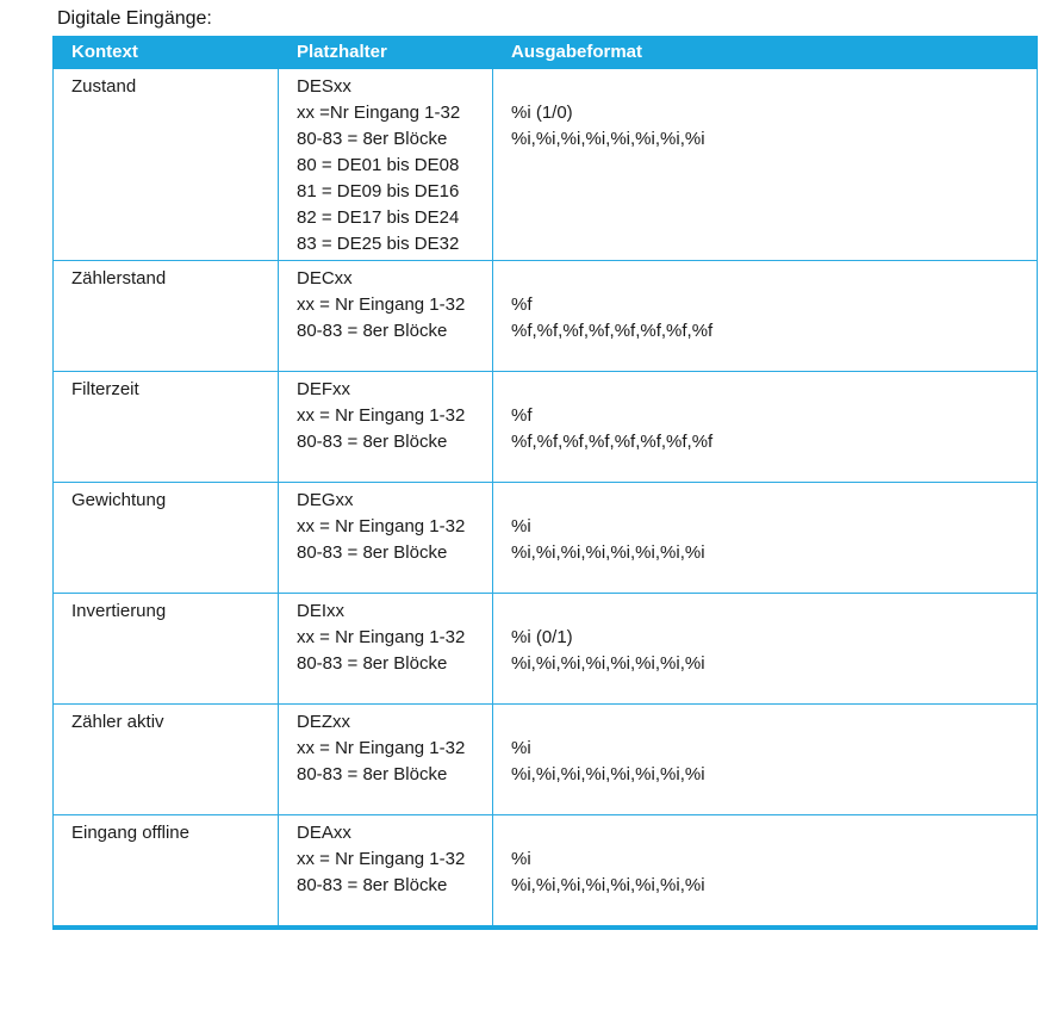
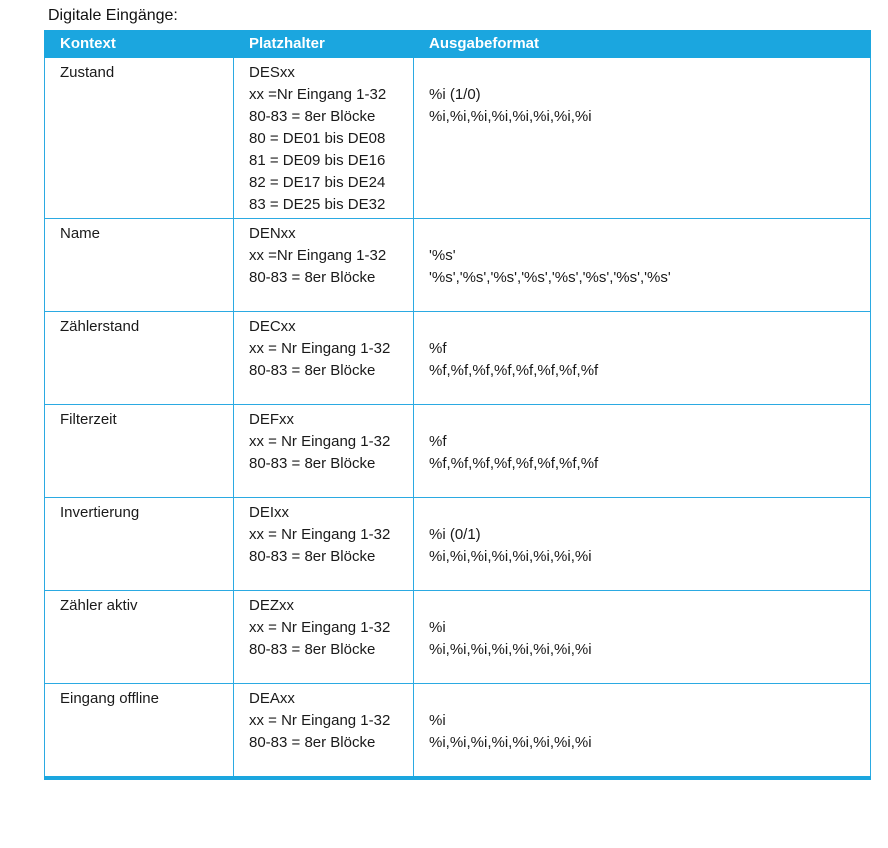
  Digitale Eingänge:
  Kontext	Platzhalter	Ausgabeformat
  Zustand	DESxx xx =Nr Eingang 1-32 80-83 = 8er Blöcke 80 = DE01 bis DE08 81 = DE09 bis DE16 82 = DE17 bis DE24 83 = DE25 bis DE32	%i (1/0) %i,%i,%i,%i,%i,%i,%i,%i
+ Name	DENxx xx =Nr Eingang 1-32 80-83 = 8er Blöcke	'%s' '%s','%s','%s','%s','%s','%s','%s','%s'
  Zählerstand	DECxx xx = Nr Eingang 1-32 80-83 = 8er Blöcke	%f %f,%f,%f,%f,%f,%f,%f,%f
  Filterzeit	DEFxx xx = Nr Eingang 1-32 80-83 = 8er Blöcke	%f %f,%f,%f,%f,%f,%f,%f,%f
- Gewichtung	DEGxx xx = Nr Eingang 1-32 80-83 = 8er Blöcke	%i %i,%i,%i,%i,%i,%i,%i,%i
  Invertierung	DEIxx xx = Nr Eingang 1-32 80-83 = 8er Blöcke	%i (0/1) %i,%i,%i,%i,%i,%i,%i,%i
  Zähler aktiv	DEZxx xx = Nr Eingang 1-32 80-83 = 8er Blöcke	%i %i,%i,%i,%i,%i,%i,%i,%i
  Eingang offline	DEAxx xx = Nr Eingang 1-32 80-83 = 8er Blöcke	%i %i,%i,%i,%i,%i,%i,%i,%i
